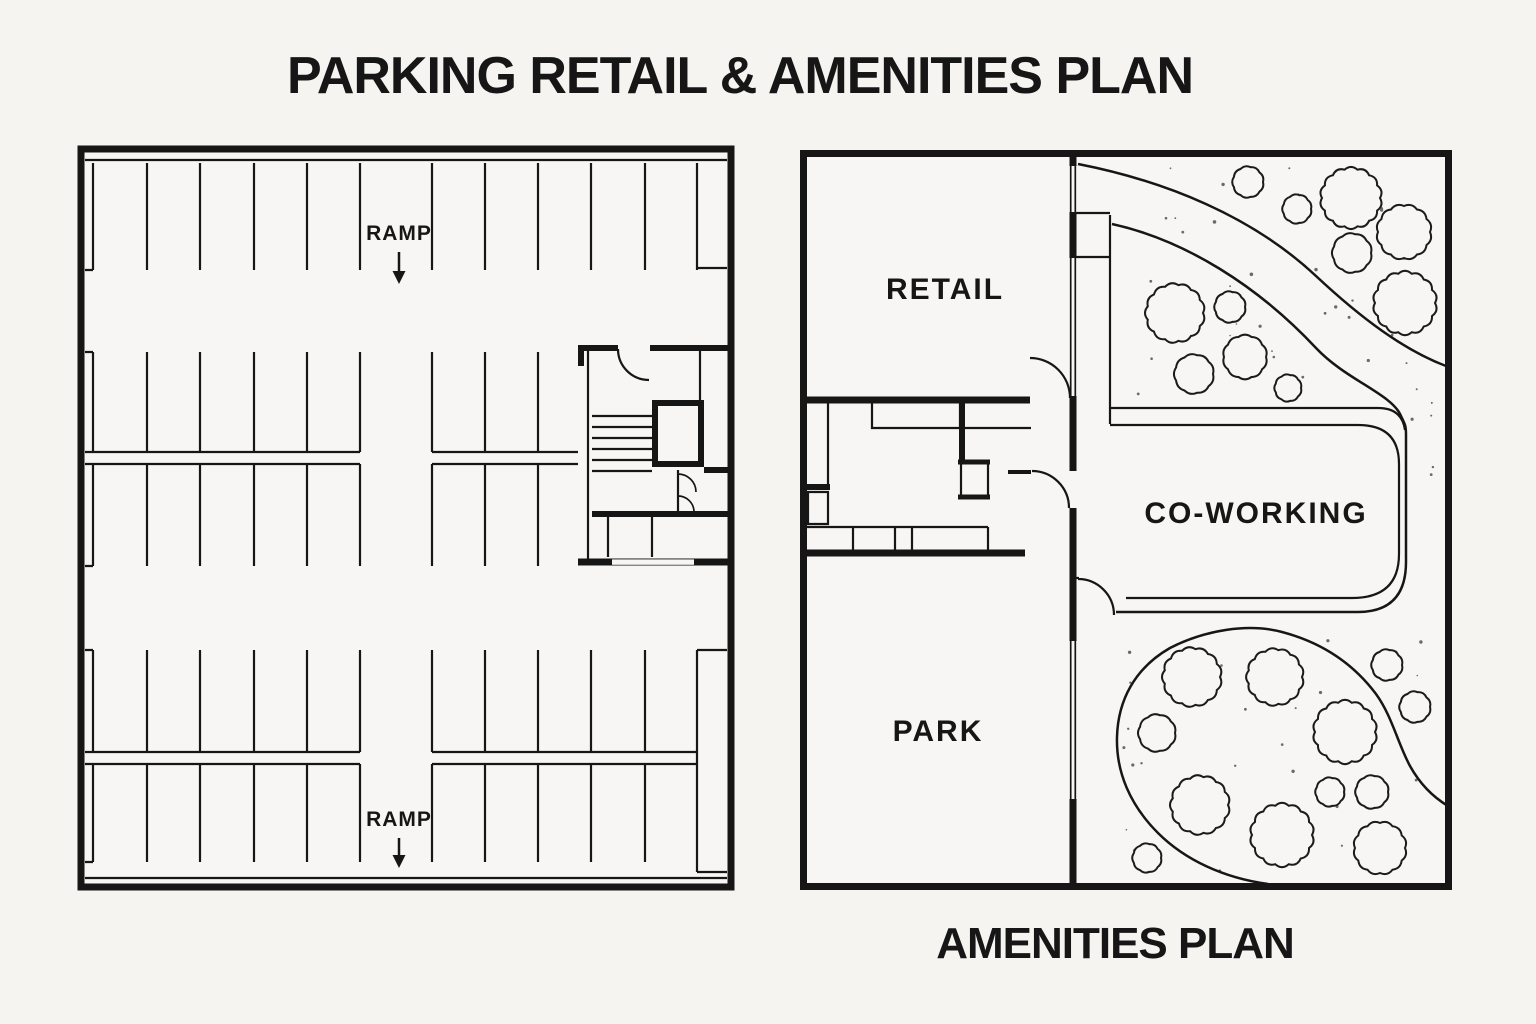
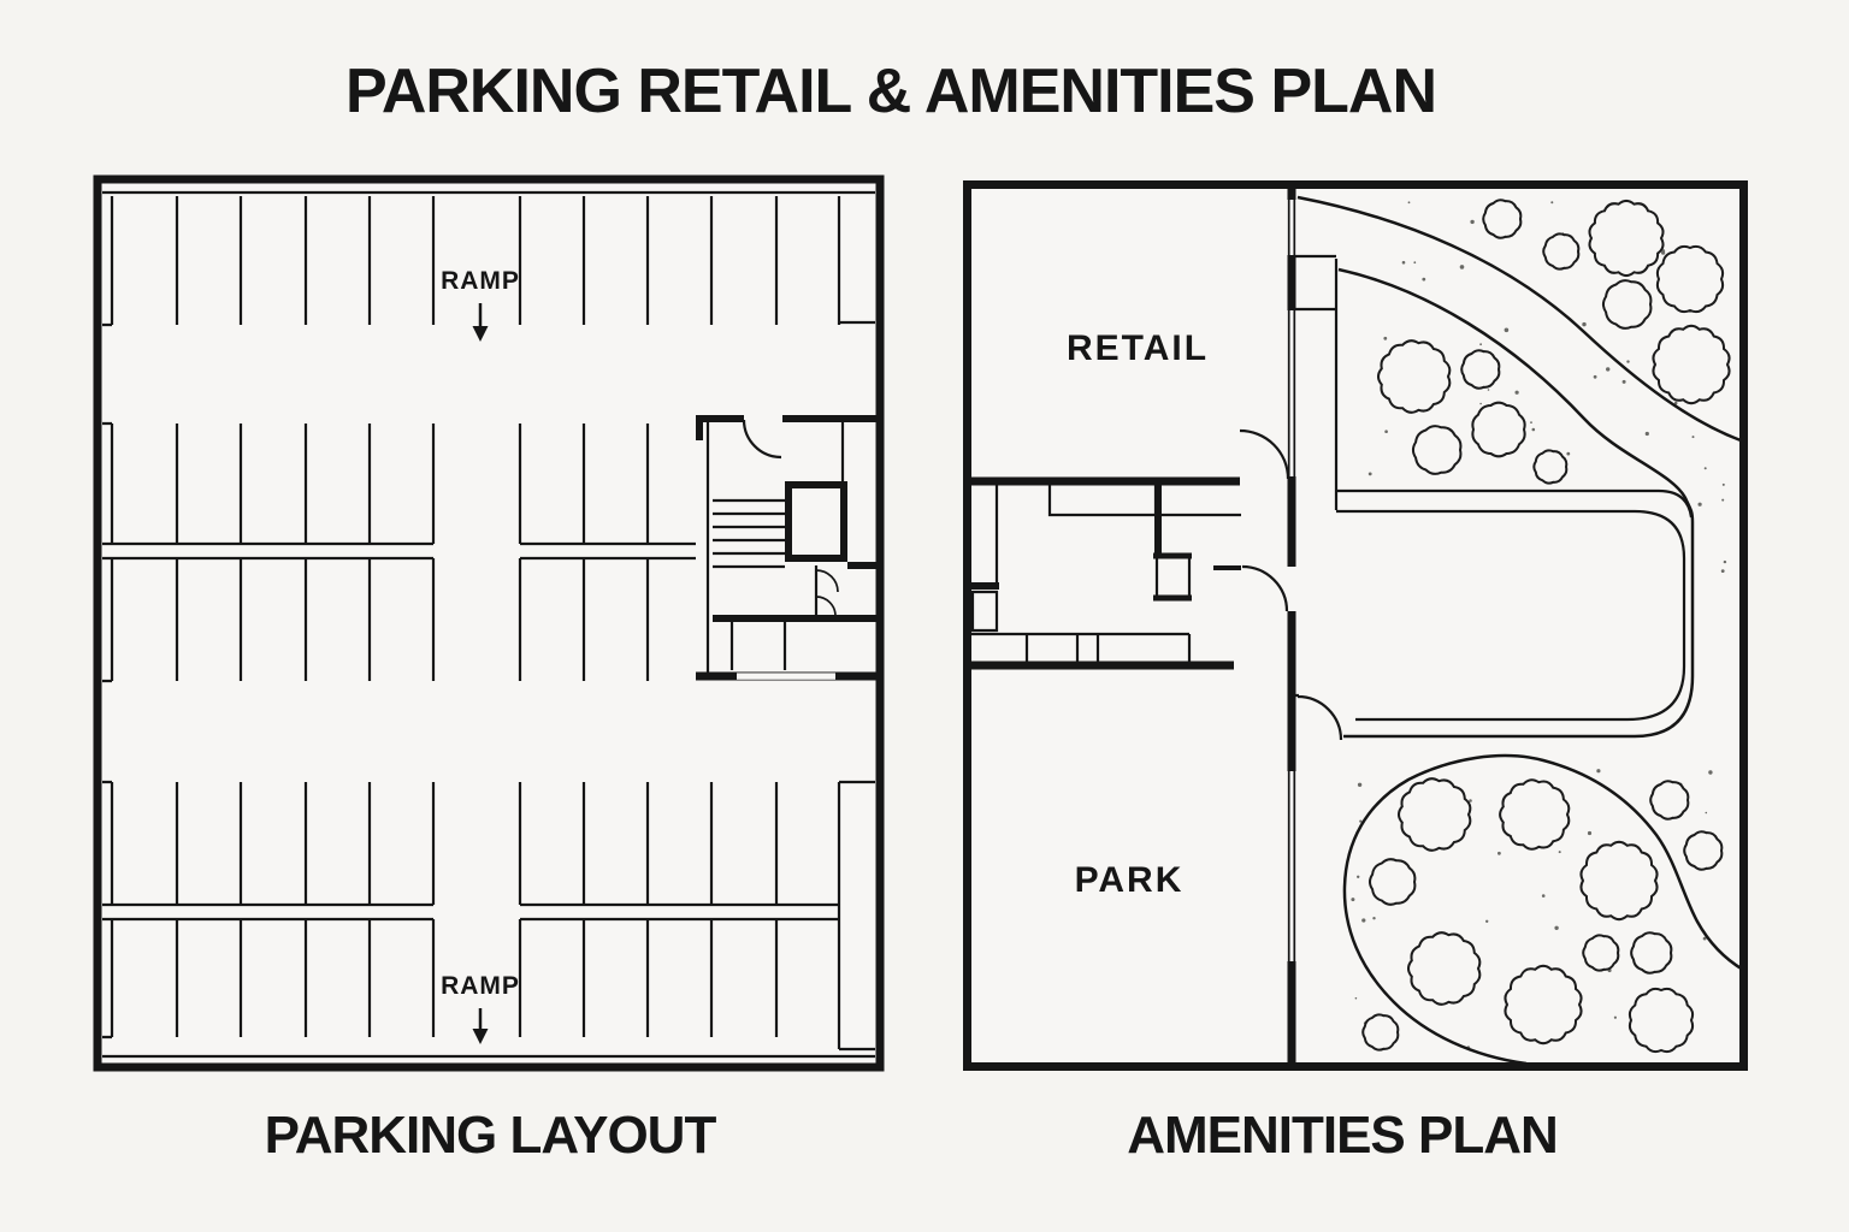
  PARKING RETAIL & AMENITIES PLAN
  RAMP
  RAMP
+ PARKING LAYOUT
  RETAIL
- CO-WORKING
  PARK
  AMENITIES PLAN
